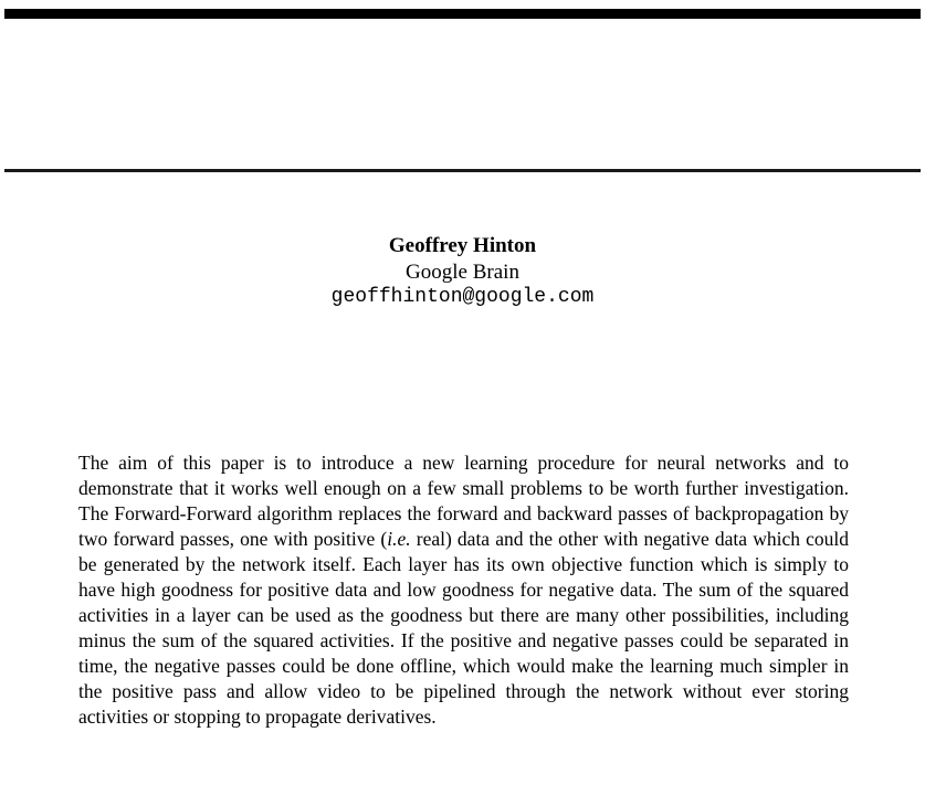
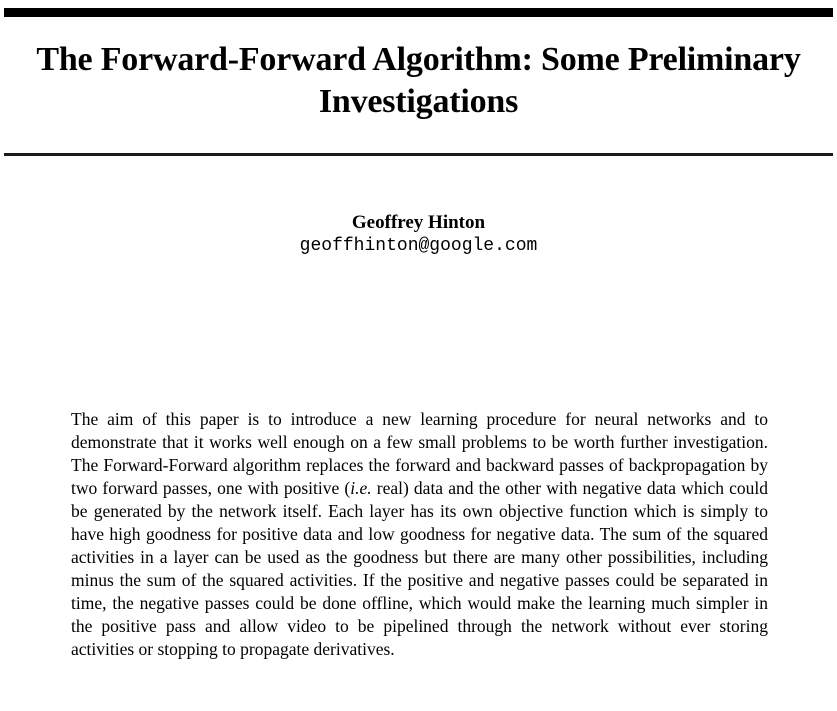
+ The Forward-Forward Algorithm: Some Preliminary Investigations
  Geoffrey Hinton
- Google Brain
  geoffhinton@google.com
  The aim of this paper is to introduce a new learning procedure for neural networks and to demonstrate that it works well enough on a few small problems to be worth further investigation. The Forward-Forward algorithm replaces the forward and backward passes of backpropagation by two forward passes, one with positive (i.e. real) data and the other with negative data which could be generated by the network itself. Each layer has its own objective function which is simply to have high goodness for positive data and low goodness for negative data. The sum of the squared activities in a layer can be used as the goodness but there are many other possibilities, including minus the sum of the squared activities. If the positive and negative passes could be separated in time, the negative passes could be done offline, which would make the learning much simpler in the positive pass and allow video to be pipelined through the network without ever storing activities or stopping to propagate derivatives.
